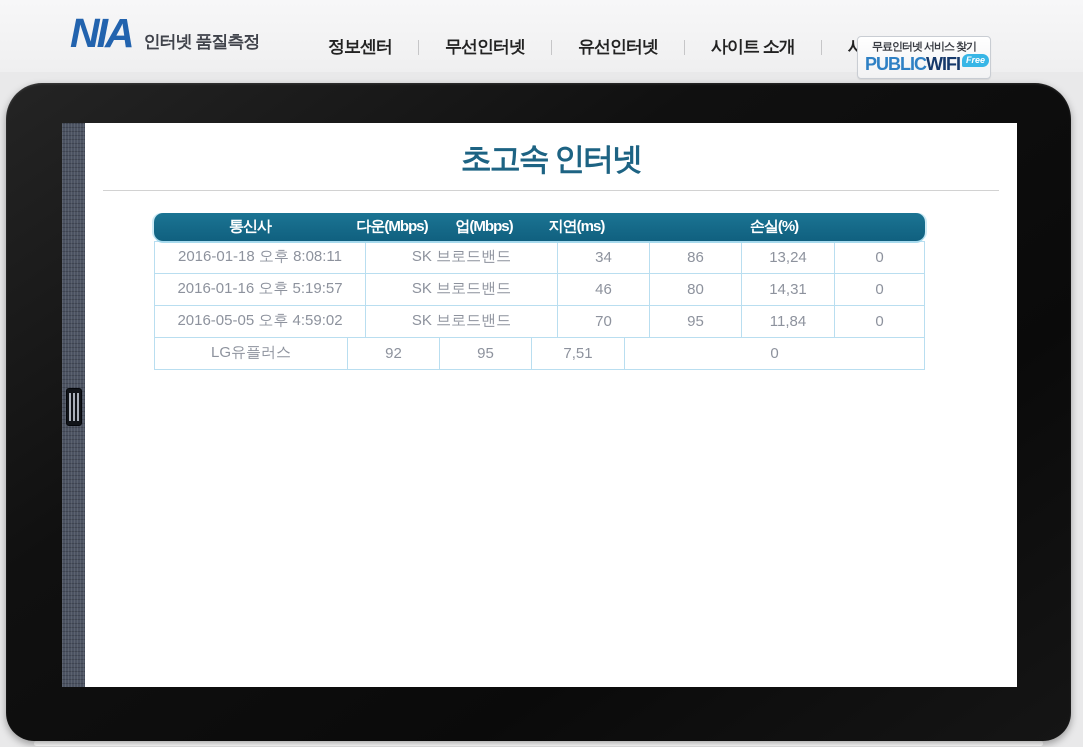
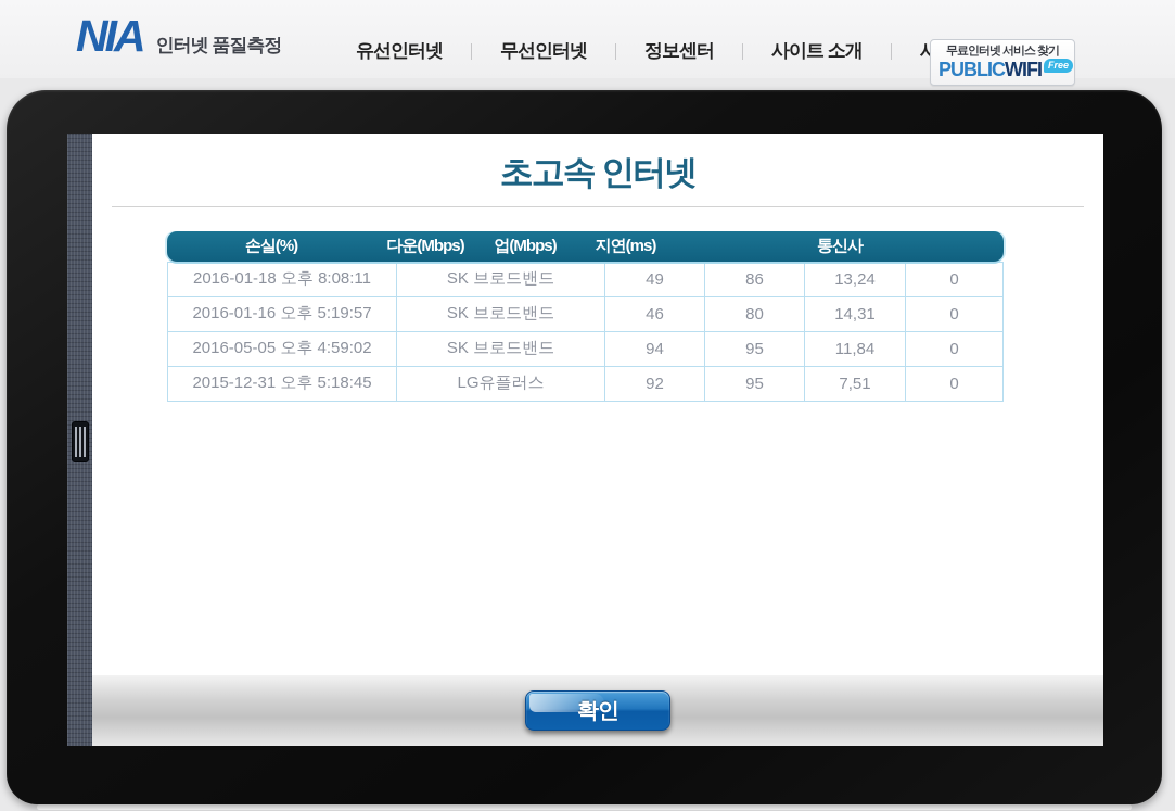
  NIA
  인터넷 품질측정
- 정보센터
+ 유선인터넷
  무선인터넷
- 유선인터넷
+ 정보센터
  사이트 소개
  무료인터넷 서비스 찾기
  PUBLICWIFI Free
  초고속 인터넷
- 통신사
+ 손실(%)
  다운(Mbps)
  업(Mbps)
  지연(ms)
- 손실(%)
+ 통신사
  2016-01-18 오후 8:08:11
  SK 브로드밴드
- 34
+ 49
  86
  13,24
  0
  2016-01-16 오후 5:19:57
  SK 브로드밴드
  46
  80
  14,31
  0
  2016-05-05 오후 4:59:02
  SK 브로드밴드
- 70
+ 94
  95
  11,84
  0
+ 2015-12-31 오후 5:18:45
  LG유플러스
  92
  95
  7,51
  0
+ 확인
